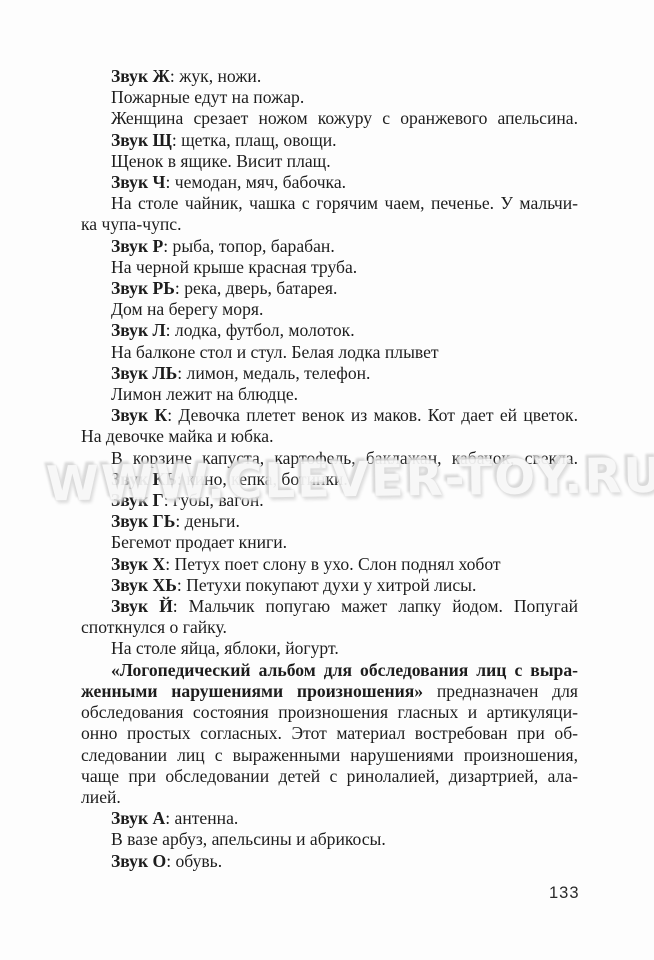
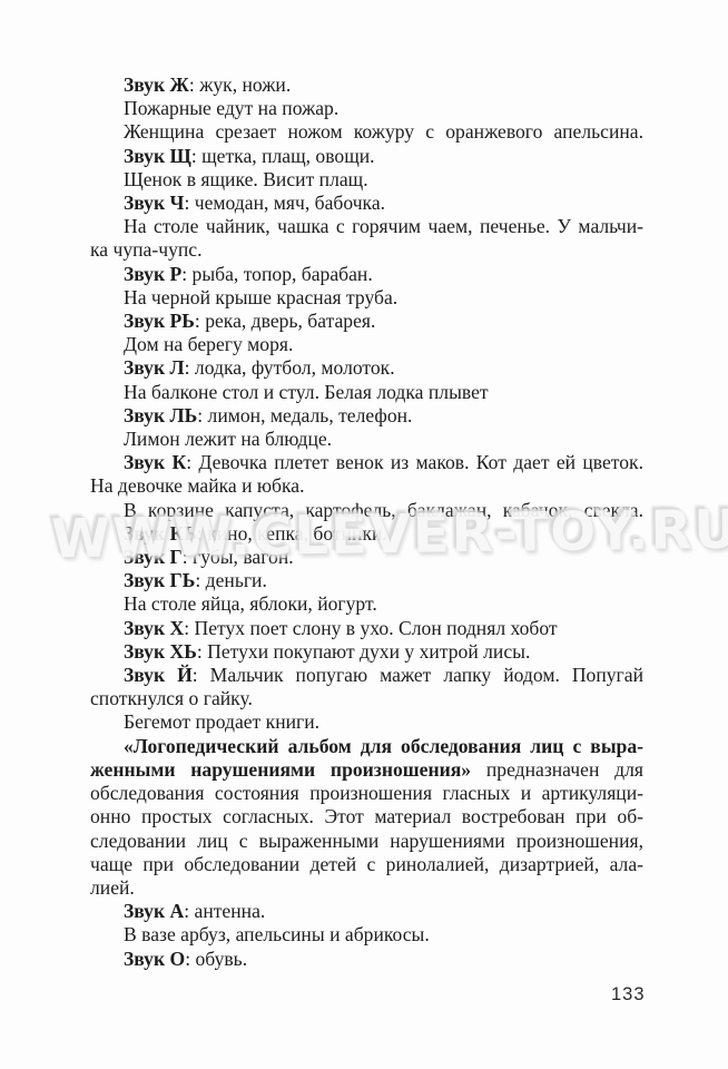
  Звук Ж: жук, ножи.
  Пожарные едут на пожар.
  Женщина срезает ножом кожуру с оранжевого апельсина.
  Звук Щ: щетка, плащ, овощи.
  Щенок в ящике. Висит плащ.
  Звук Ч: чемодан, мяч, бабочка.
  На столе чайник, чашка с горячим чаем, печенье. У мальчи-
  ка чупа-чупс.
  Звук Р: рыба, топор, барабан.
  На черной крыше красная труба.
  Звук РЬ: река, дверь, батарея.
  Дом на берегу моря.
  Звук Л: лодка, футбол, молоток.
  На балконе стол и стул. Белая лодка плывет
  Звук ЛЬ: лимон, медаль, телефон.
  Лимон лежит на блюдце.
  Звук К: Девочка плетет венок из маков. Кот дает ей цветок.
  На девочке майка и юбка.
  В корзине капуста, картофель, баклажан, кабачок, свекла.
  Звук КЬ: кино, кепка, ботинки.
  Звук Г: губы, вагон.
  Звук ГЬ: деньги.
- Бегемот продает книги.
+ На столе яйца, яблоки, йогурт.
  Звук Х: Петух поет слону в ухо. Слон поднял хобот
  Звук ХЬ: Петухи покупают духи у хитрой лисы.
  Звук Й: Мальчик попугаю мажет лапку йодом. Попугай
  споткнулся о гайку.
- На столе яйца, яблоки, йогурт.
+ Бегемот продает книги.
  «Логопедический альбом для обследования лиц с выра-
  женными нарушениями произношения» предназначен для
  обследования состояния произношения гласных и артикуляци-
  онно простых согласных. Этот материал востребован при об-
  следовании лиц с выраженными нарушениями произношения,
  чаще при обследовании детей с ринолалией, дизартрией, ала-
  лией.
  Звук А: антенна.
  В вазе арбуз, апельсины и абрикосы.
  Звук О: обувь.
  WWW.CLEVER-TOY.RU
  133
